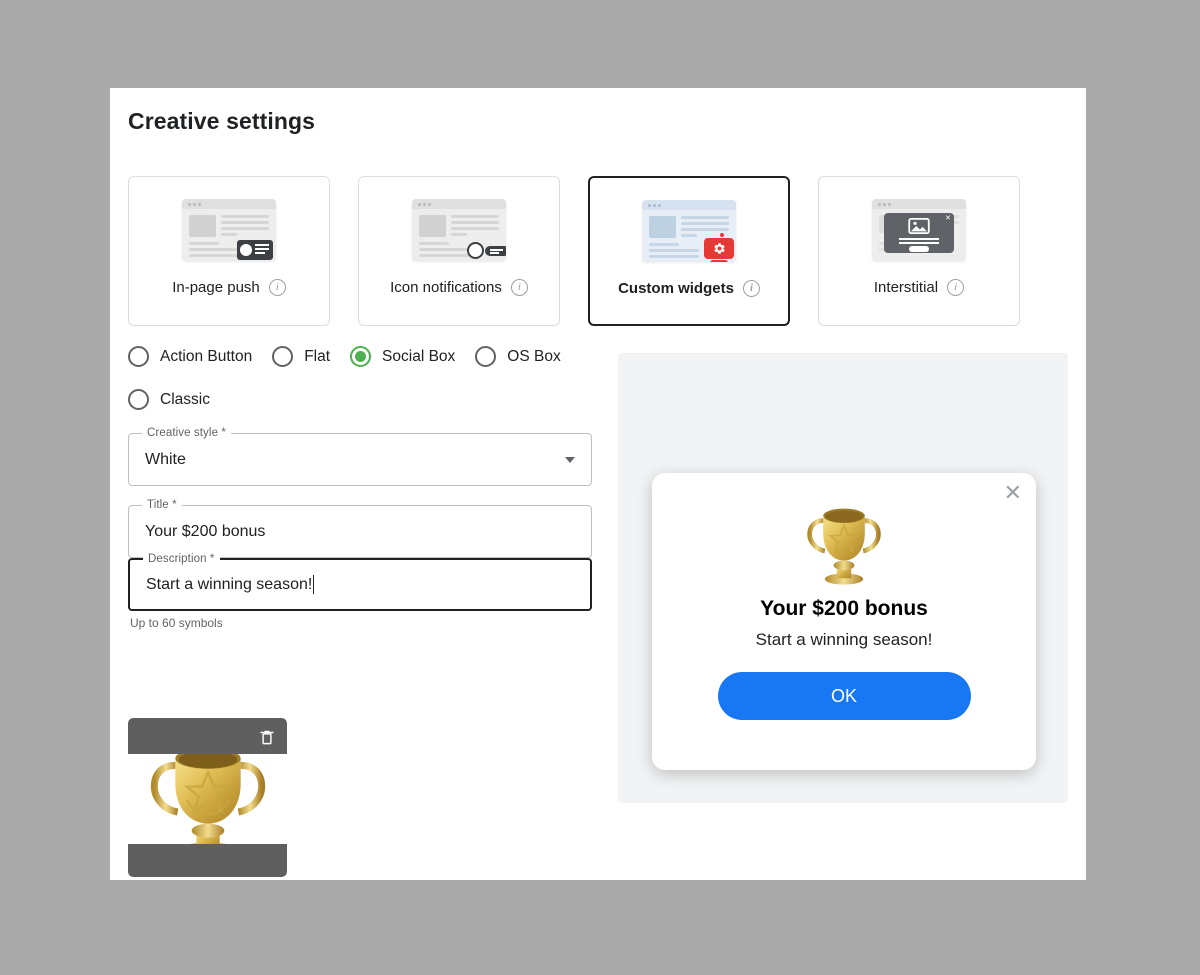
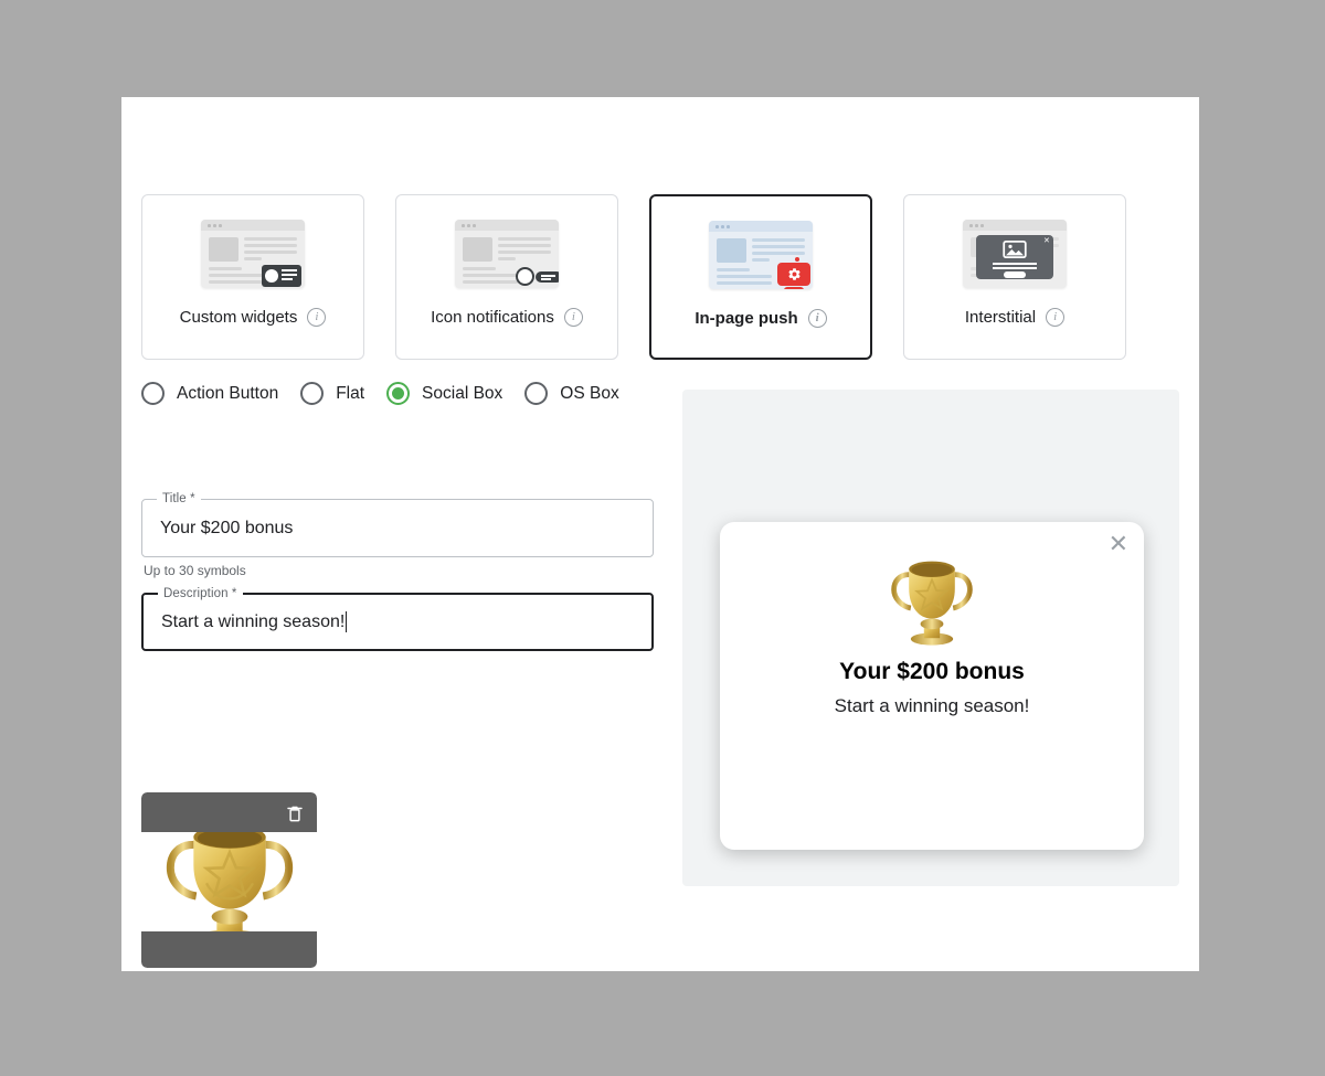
- Creative settings
- In-page push
+ Custom widgets
  i
  Icon notifications
  i
- Custom widgets
+ In-page push
  i
  ✕
  Interstitial
  i
  Action Button
  Flat
  Social Box
  OS Box
- Classic
- Creative style *
- White
  Title *
  Your $200 bonus
+ Up to 30 symbols
  Description *
  Start a winning season!
- Up to 60 symbols
  ✕
  Your $200 bonus
  Start a winning season!
- OK
